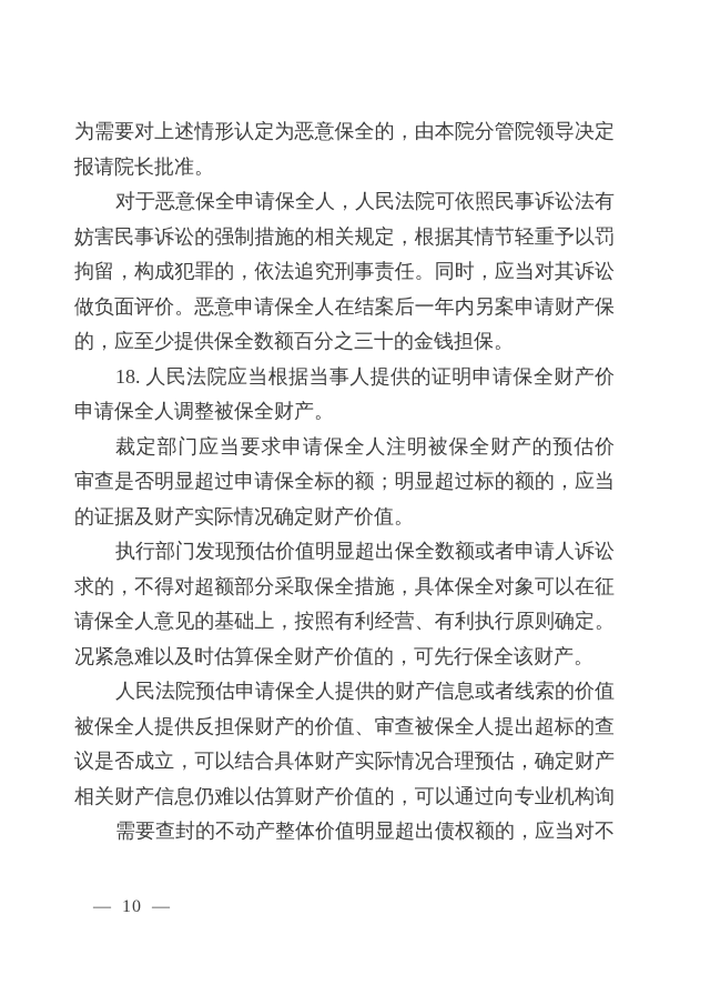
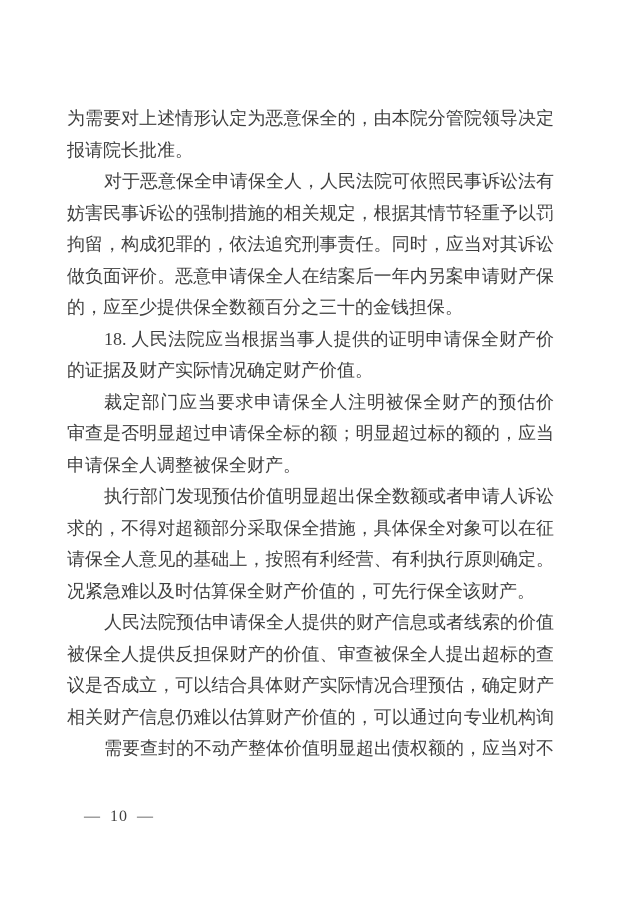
  为需要对上述情形认定为恶意保全的，由本院分管院领导决定
  报请院长批准。
  对于恶意保全申请保全人，人民法院可依照民事诉讼法有
  妨害民事诉讼的强制措施的相关规定，根据其情节轻重予以罚
  拘留，构成犯罪的，依法追究刑事责任。同时，应当对其诉讼
  做负面评价。恶意申请保全人在结案后一年内另案申请财产保
  的，应至少提供保全数额百分之三十的金钱担保。
  18. 人民法院应当根据当事人提供的证明申请保全财产价
- 申请保全人调整被保全财产。
+ 的证据及财产实际情况确定财产价值。
  裁定部门应当要求申请保全人注明被保全财产的预估价
  审查是否明显超过申请保全标的额；明显超过标的额的，应当
- 的证据及财产实际情况确定财产价值。
+ 申请保全人调整被保全财产。
  执行部门发现预估价值明显超出保全数额或者申请人诉讼
  求的，不得对超额部分采取保全措施，具体保全对象可以在征
  请保全人意见的基础上，按照有利经营、有利执行原则确定。
  况紧急难以及时估算保全财产价值的，可先行保全该财产。
  人民法院预估申请保全人提供的财产信息或者线索的价值
  被保全人提供反担保财产的价值、审查被保全人提出超标的查
  议是否成立，可以结合具体财产实际情况合理预估，确定财产
  相关财产信息仍难以估算财产价值的，可以通过向专业机构询
  需要查封的不动产整体价值明显超出债权额的，应当对不
  — 10 —
